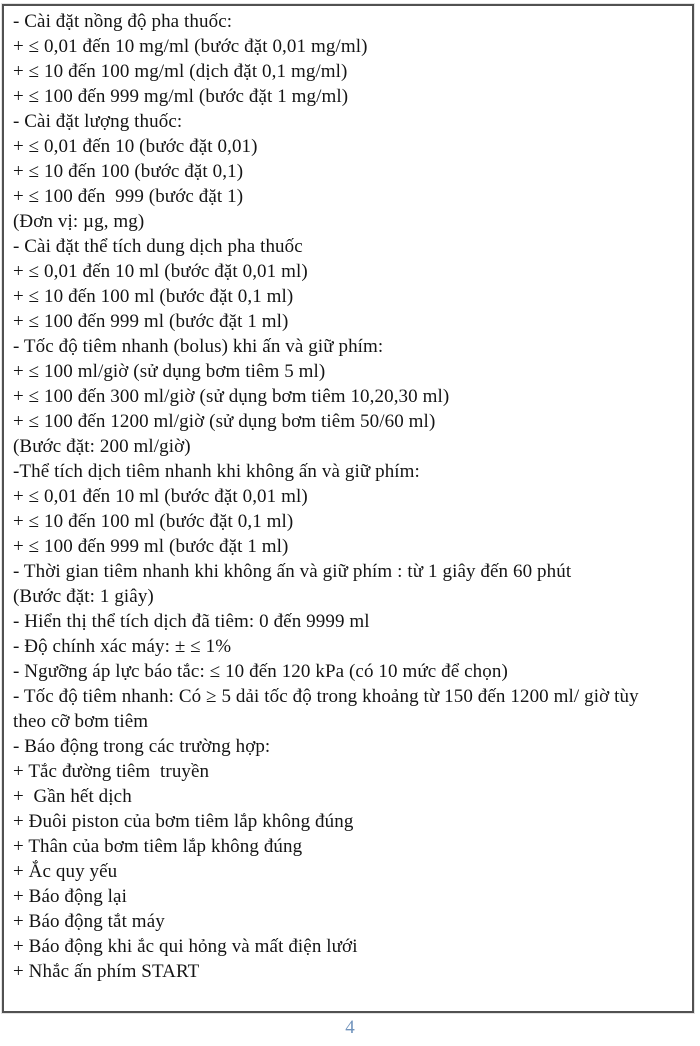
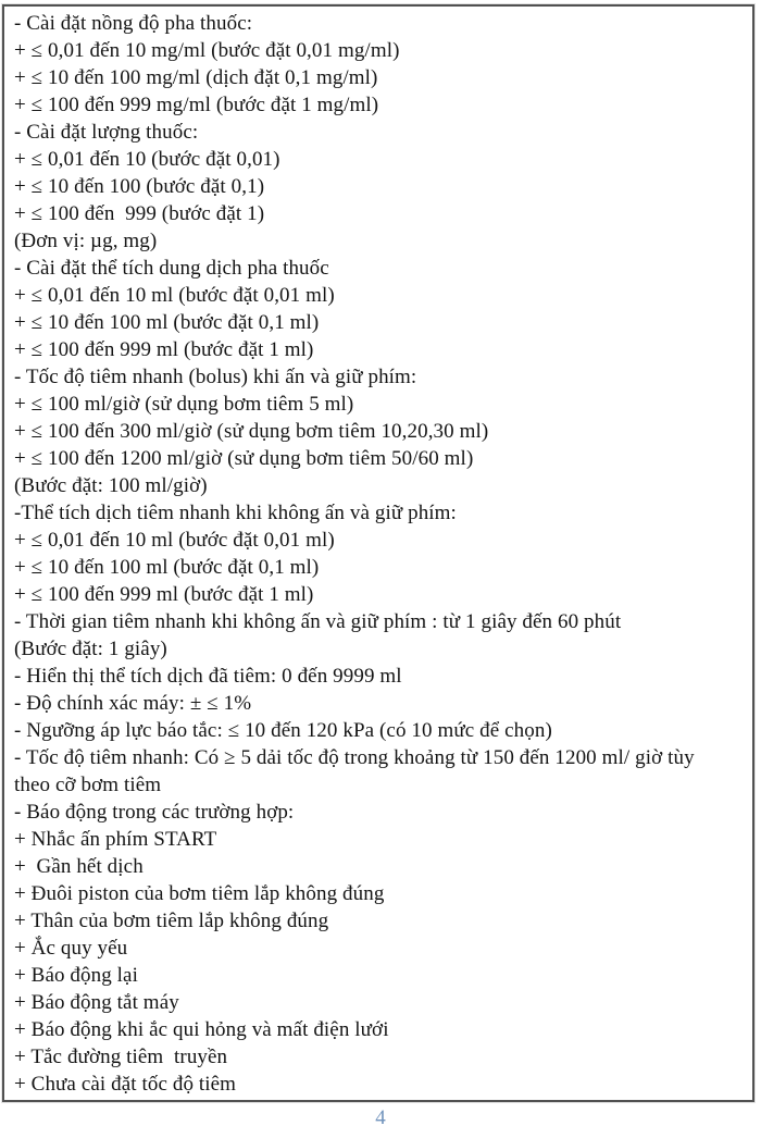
  - Cài đặt nồng độ pha thuốc:
  + ≤ 0,01 đến 10 mg/ml (bước đặt 0,01 mg/ml)
  + ≤ 10 đến 100 mg/ml (dịch đặt 0,1 mg/ml)
  + ≤ 100 đến 999 mg/ml (bước đặt 1 mg/ml)
  - Cài đặt lượng thuốc:
  + ≤ 0,01 đến 10 (bước đặt 0,01)
  + ≤ 10 đến 100 (bước đặt 0,1)
  + ≤ 100 đến 999 (bước đặt 1)
  (Đơn vị: µg, mg)
  - Cài đặt thể tích dung dịch pha thuốc
  + ≤ 0,01 đến 10 ml (bước đặt 0,01 ml)
  + ≤ 10 đến 100 ml (bước đặt 0,1 ml)
  + ≤ 100 đến 999 ml (bước đặt 1 ml)
  - Tốc độ tiêm nhanh (bolus) khi ấn và giữ phím:
  + ≤ 100 ml/giờ (sử dụng bơm tiêm 5 ml)
  + ≤ 100 đến 300 ml/giờ (sử dụng bơm tiêm 10,20,30 ml)
  + ≤ 100 đến 1200 ml/giờ (sử dụng bơm tiêm 50/60 ml)
- (Bước đặt: 200 ml/giờ)
+ (Bước đặt: 100 ml/giờ)
  -Thể tích dịch tiêm nhanh khi không ấn và giữ phím:
  + ≤ 0,01 đến 10 ml (bước đặt 0,01 ml)
  + ≤ 10 đến 100 ml (bước đặt 0,1 ml)
  + ≤ 100 đến 999 ml (bước đặt 1 ml)
  - Thời gian tiêm nhanh khi không ấn và giữ phím : từ 1 giây đến 60 phút
  (Bước đặt: 1 giây)
  - Hiển thị thể tích dịch đã tiêm: 0 đến 9999 ml
  - Độ chính xác máy: ± ≤ 1%
  - Ngưỡng áp lực báo tắc: ≤ 10 đến 120 kPa (có 10 mức để chọn)
  - Tốc độ tiêm nhanh: Có ≥ 5 dải tốc độ trong khoảng từ 150 đến 1200 ml/ giờ tùy
  theo cỡ bơm tiêm
  - Báo động trong các trường hợp:
- + Tắc đường tiêm truyền
+ + Nhắc ấn phím START
  + Gần hết dịch
  + Đuôi piston của bơm tiêm lắp không đúng
  + Thân của bơm tiêm lắp không đúng
  + Ắc quy yếu
  + Báo động lại
  + Báo động tắt máy
  + Báo động khi ắc qui hỏng và mất điện lưới
- + Nhắc ấn phím START
+ + Tắc đường tiêm truyền
+ + Chưa cài đặt tốc độ tiêm
  4
